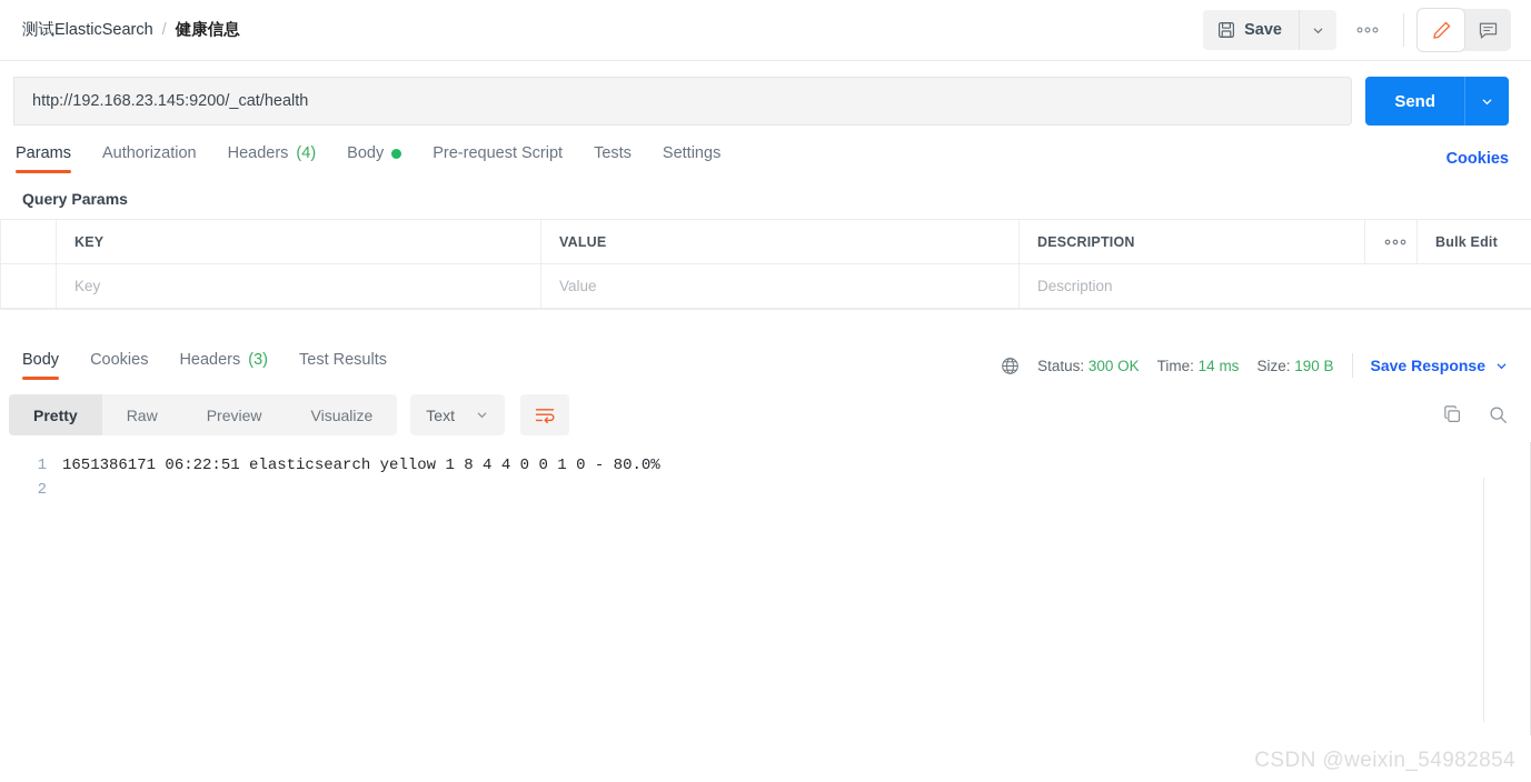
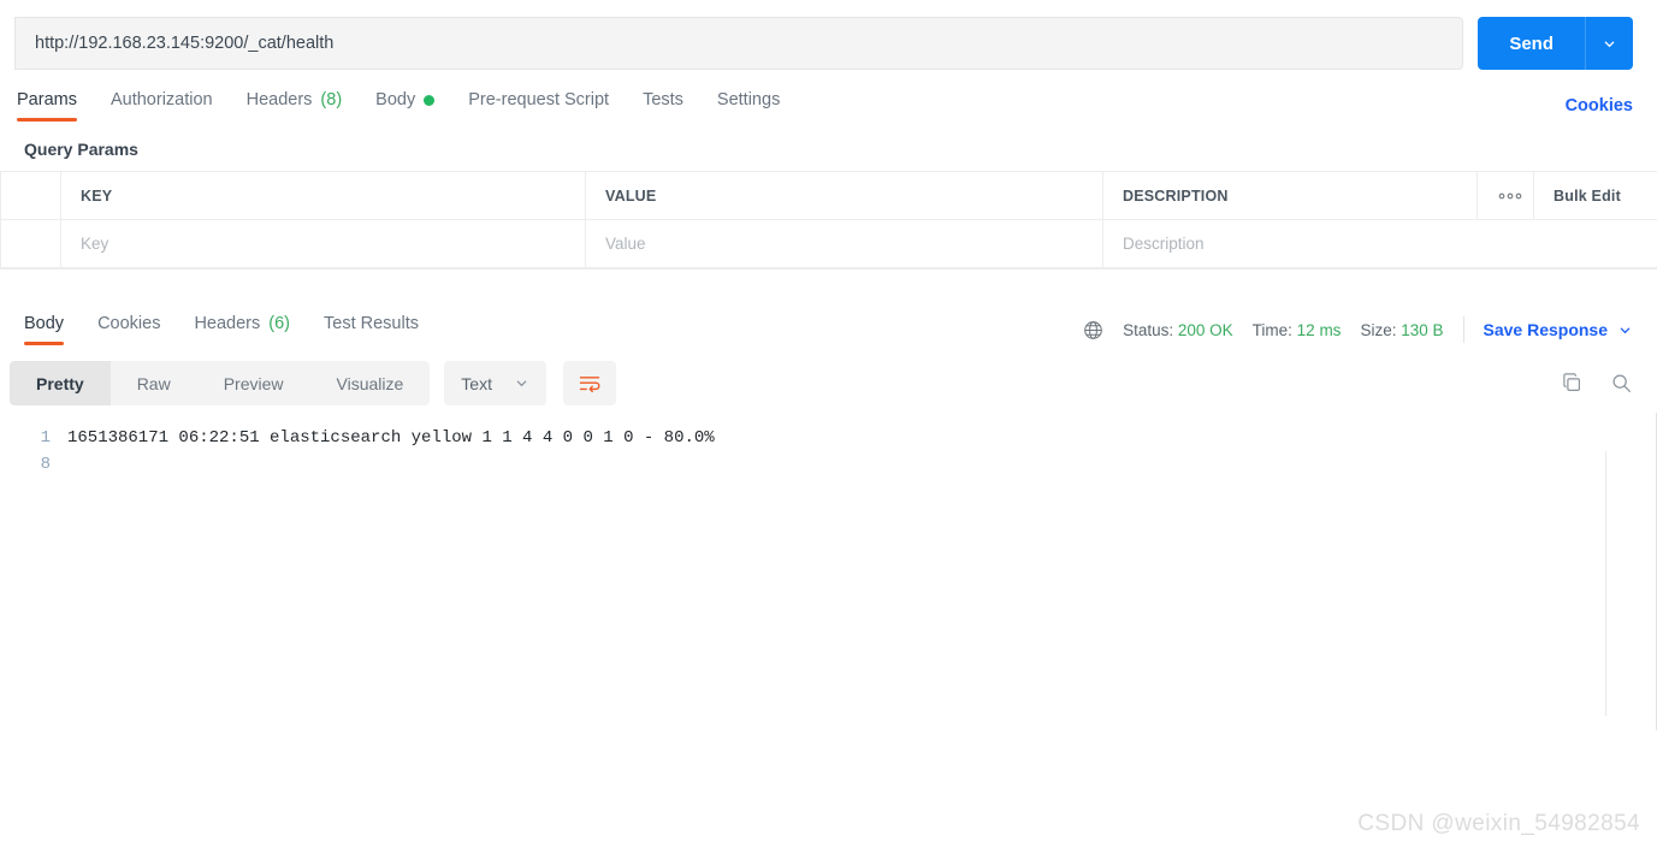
- 测试ElasticSearch
- /
- 健康信息
- Save
  http://192.168.23.145:9200/_cat/health
  Send
  Params
  Authorization
  Headers
- (4)
+ (8)
  Body
  Pre-request Script
  Tests
  Settings
  Cookies
  Query Params
  	KEY	VALUE	DESCRIPTION		Bulk Edit
  	Key	Value	Description
  Body
  Cookies
  Headers
- (3)
+ (6)
  Test Results
- Status: 300 OK
+ Status: 200 OK
- Time: 14 ms
+ Time: 12 ms
- Size: 190 B
+ Size: 130 B
  Save Response
  Pretty
  Raw
  Preview
  Visualize
  Text
  1
- 1651386171 06:22:51 elasticsearch yellow 1 8 4 4 0 0 1 0 - 80.0%
+ 1651386171 06:22:51 elasticsearch yellow 1 1 4 4 0 0 1 0 - 80.0%
- 2
+ 8
  CSDN @weixin_54982854
